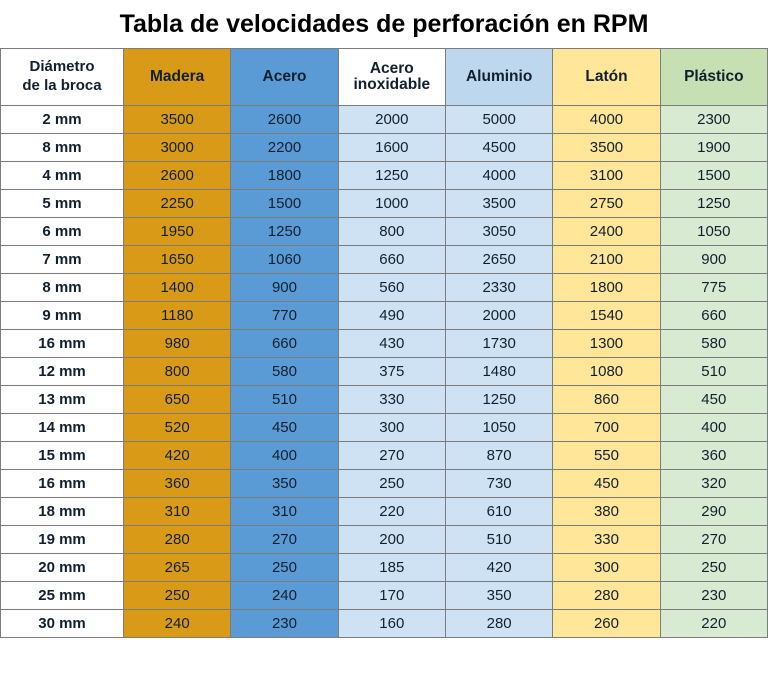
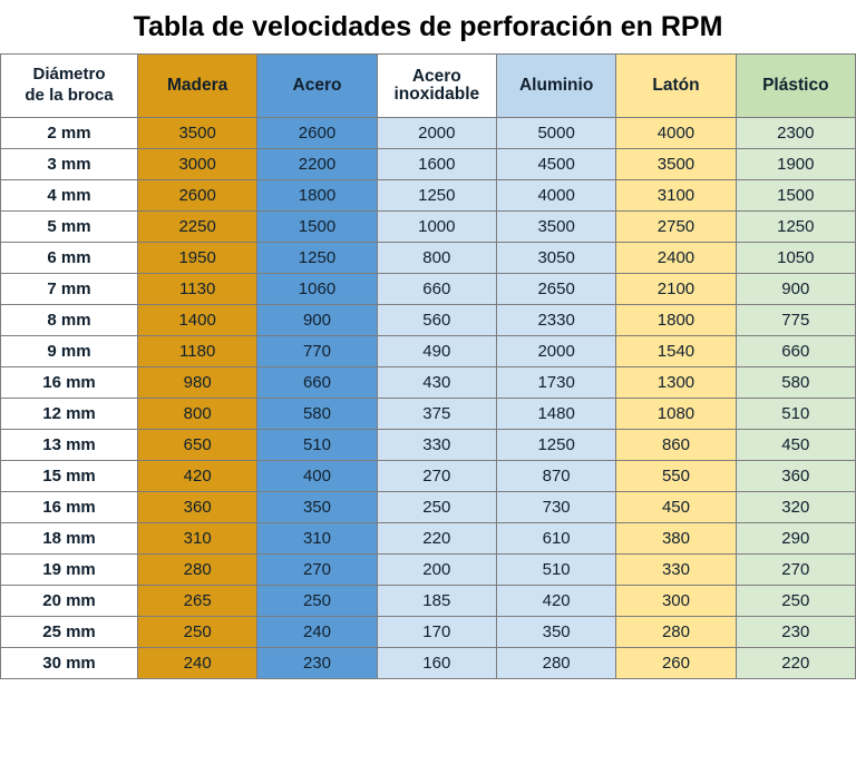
  Tabla de velocidades de perforación en RPM
  Diámetro de la broca	Madera	Acero	Acero inoxidable	Aluminio	Latón	Plástico
  2 mm	3500	2600	2000	5000	4000	2300
- 8 mm	3000	2200	1600	4500	3500	1900
+ 3 mm	3000	2200	1600	4500	3500	1900
  4 mm	2600	1800	1250	4000	3100	1500
  5 mm	2250	1500	1000	3500	2750	1250
  6 mm	1950	1250	800	3050	2400	1050
- 7 mm	1650	1060	660	2650	2100	900
+ 7 mm	1130	1060	660	2650	2100	900
  8 mm	1400	900	560	2330	1800	775
  9 mm	1180	770	490	2000	1540	660
  16 mm	980	660	430	1730	1300	580
  12 mm	800	580	375	1480	1080	510
  13 mm	650	510	330	1250	860	450
- 14 mm	520	450	300	1050	700	400
  15 mm	420	400	270	870	550	360
  16 mm	360	350	250	730	450	320
  18 mm	310	310	220	610	380	290
  19 mm	280	270	200	510	330	270
  20 mm	265	250	185	420	300	250
  25 mm	250	240	170	350	280	230
  30 mm	240	230	160	280	260	220
